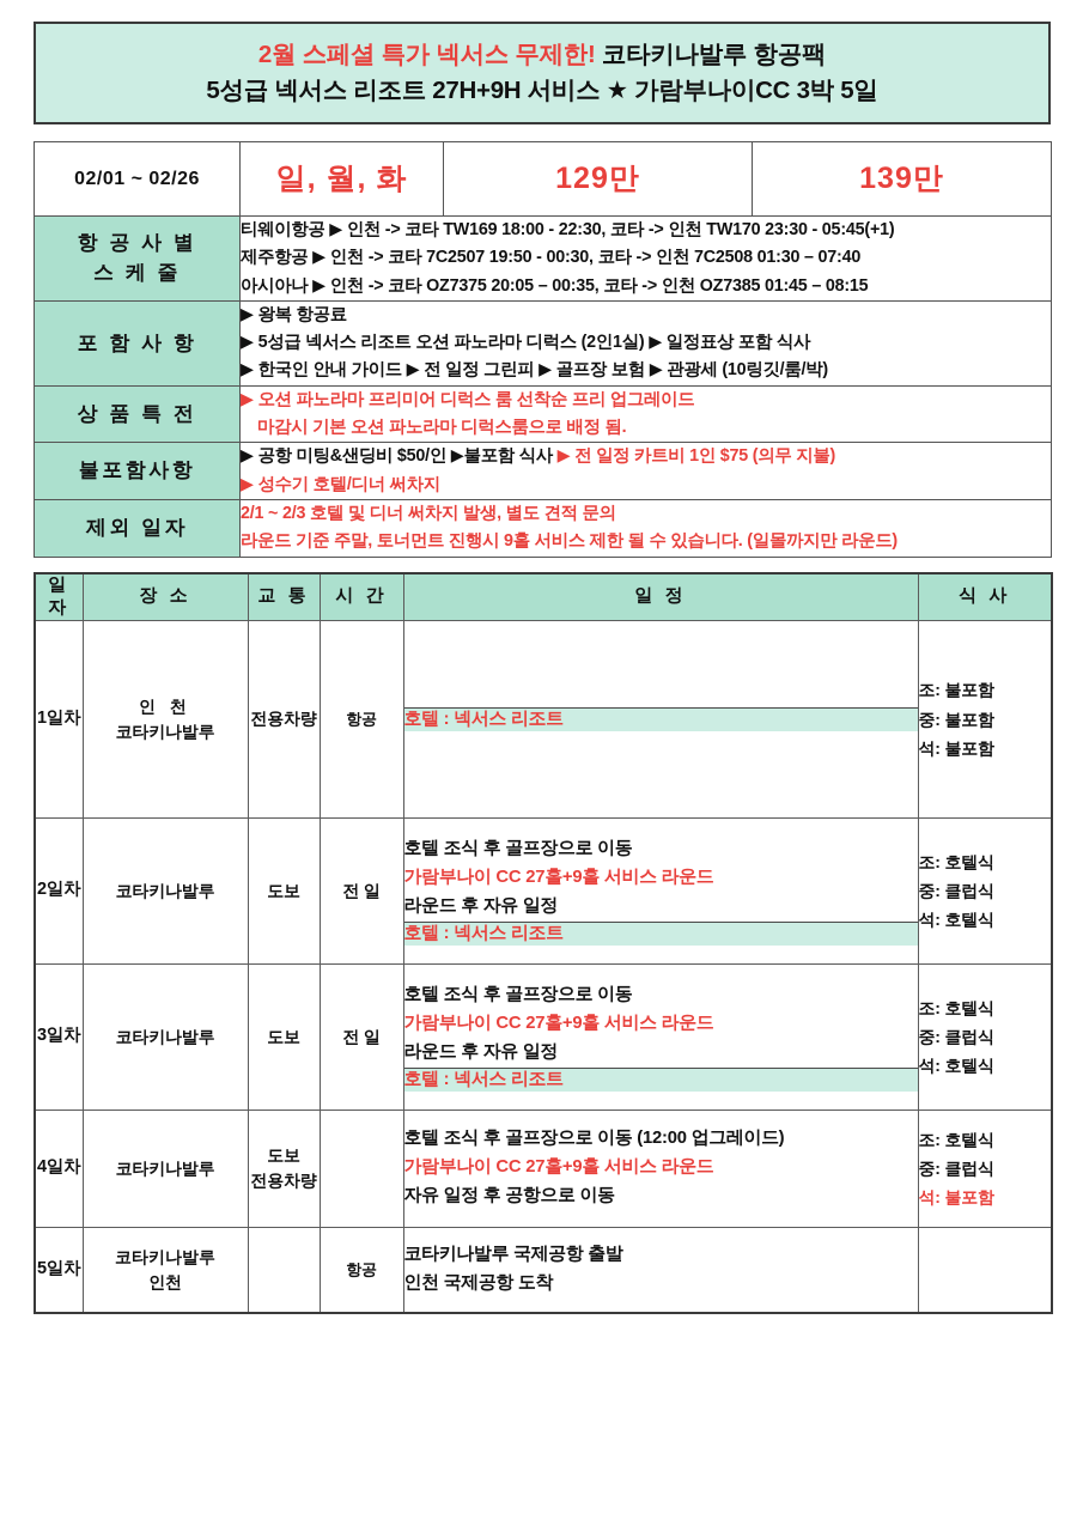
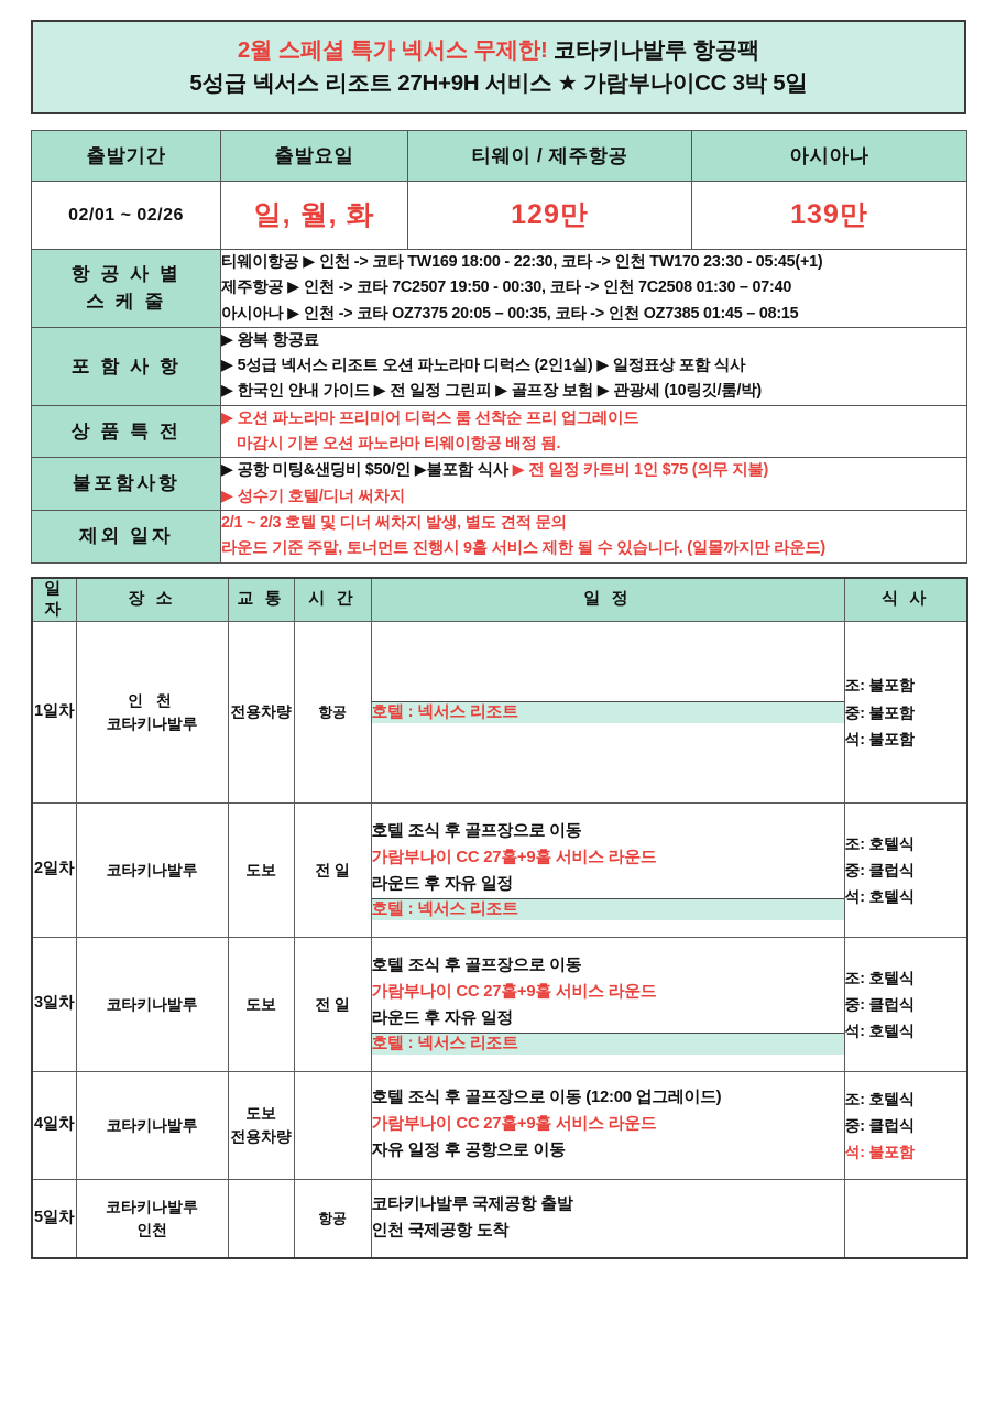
  2월 스페셜 특가 넥서스 무제한! 코타키나발루 항공팩
  5성급 넥서스 리조트 27H+9H 서비스 ★ 가람부나이CC 3박 5일
+ 출발기간	출발요일	티웨이 / 제주항공	아시아나
  02/01 ~ 02/26	일, 월, 화	129만	139만
  항 공 사 별 스 케 줄	티웨이항공 ▶ 인천 -> 코타 TW169 18:00 - 22:30, 코타 -> 인천 TW170 23:30 - 05:45(+1) 제주항공 ▶ 인천 -> 코타 7C2507 19:50 - 00:30, 코타 -> 인천 7C2508 01:30 – 07:40 아시아나 ▶ 인천 -> 코타 OZ7375 20:05 – 00:35, 코타 -> 인천 OZ7385 01:45 – 08:15
  포 함 사 항	▶ 왕복 항공료 ▶ 5성급 넥서스 리조트 오션 파노라마 디럭스 (2인1실) ▶ 일정표상 포함 식사 ▶ 한국인 안내 가이드 ▶ 전 일정 그린피 ▶ 골프장 보험 ▶ 관광세 (10링깃/룸/박)
- 상 품 특 전	▶ 오션 파노라마 프리미어 디럭스 룸 선착순 프리 업그레이드 마감시 기본 오션 파노라마 디럭스룸으로 배정 됨.
+ 상 품 특 전	▶ 오션 파노라마 프리미어 디럭스 룸 선착순 프리 업그레이드 마감시 기본 오션 파노라마 티웨이항공 배정 됨.
  불포함사항	▶ 공항 미팅&샌딩비 $50/인 ▶불포함 식사 ▶ 전 일정 카트비 1인 $75 (의무 지불) ▶ 성수기 호텔/디너 써차지
  제외 일자	2/1 ~ 2/3 호텔 및 디너 써차지 발생, 별도 견적 문의 라운드 기준 주말, 토너먼트 진행시 9홀 서비스 제한 될 수 있습니다. (일몰까지만 라운드)
  일 자	장 소	교 통	시 간	일 정	식 사
  1일차	인 천 코타키나발루	전용차량	항공
  호텔 : 넥서스 리조트
  					조: 불포함 중: 불포함 석: 불포함
  2일차	코타키나발루	도보	전 일
  호텔 조식 후 골프장으로 이동 가람부나이 CC 27홀+9홀 서비스 라운드 라운드 후 자유 일정
  호텔 : 넥서스 리조트
  					조: 호텔식 중: 클럽식 석: 호텔식
  3일차	코타키나발루	도보	전 일
  호텔 조식 후 골프장으로 이동 가람부나이 CC 27홀+9홀 서비스 라운드 라운드 후 자유 일정
  호텔 : 넥서스 리조트
  					조: 호텔식 중: 클럽식 석: 호텔식
  4일차	코타키나발루	도보 전용차량		호텔 조식 후 골프장으로 이동 (12:00 업그레이드) 가람부나이 CC 27홀+9홀 서비스 라운드 자유 일정 후 공항으로 이동	조: 호텔식 중: 클럽식 석: 불포함
  5일차	코타키나발루 인천		항공	코타키나발루 국제공항 출발 인천 국제공항 도착
